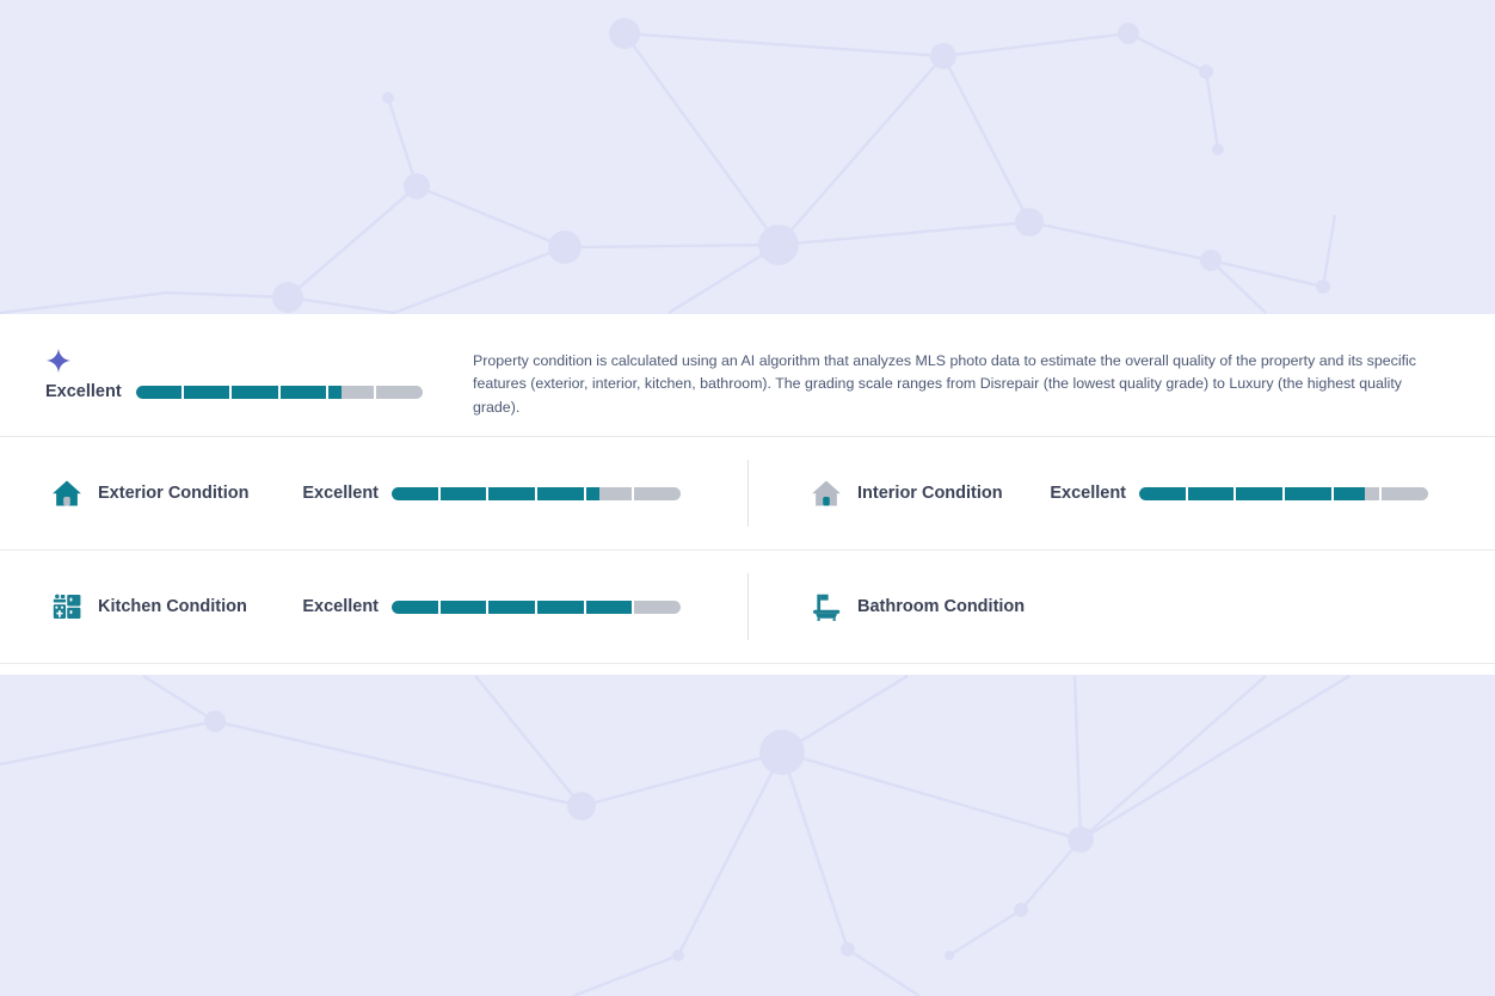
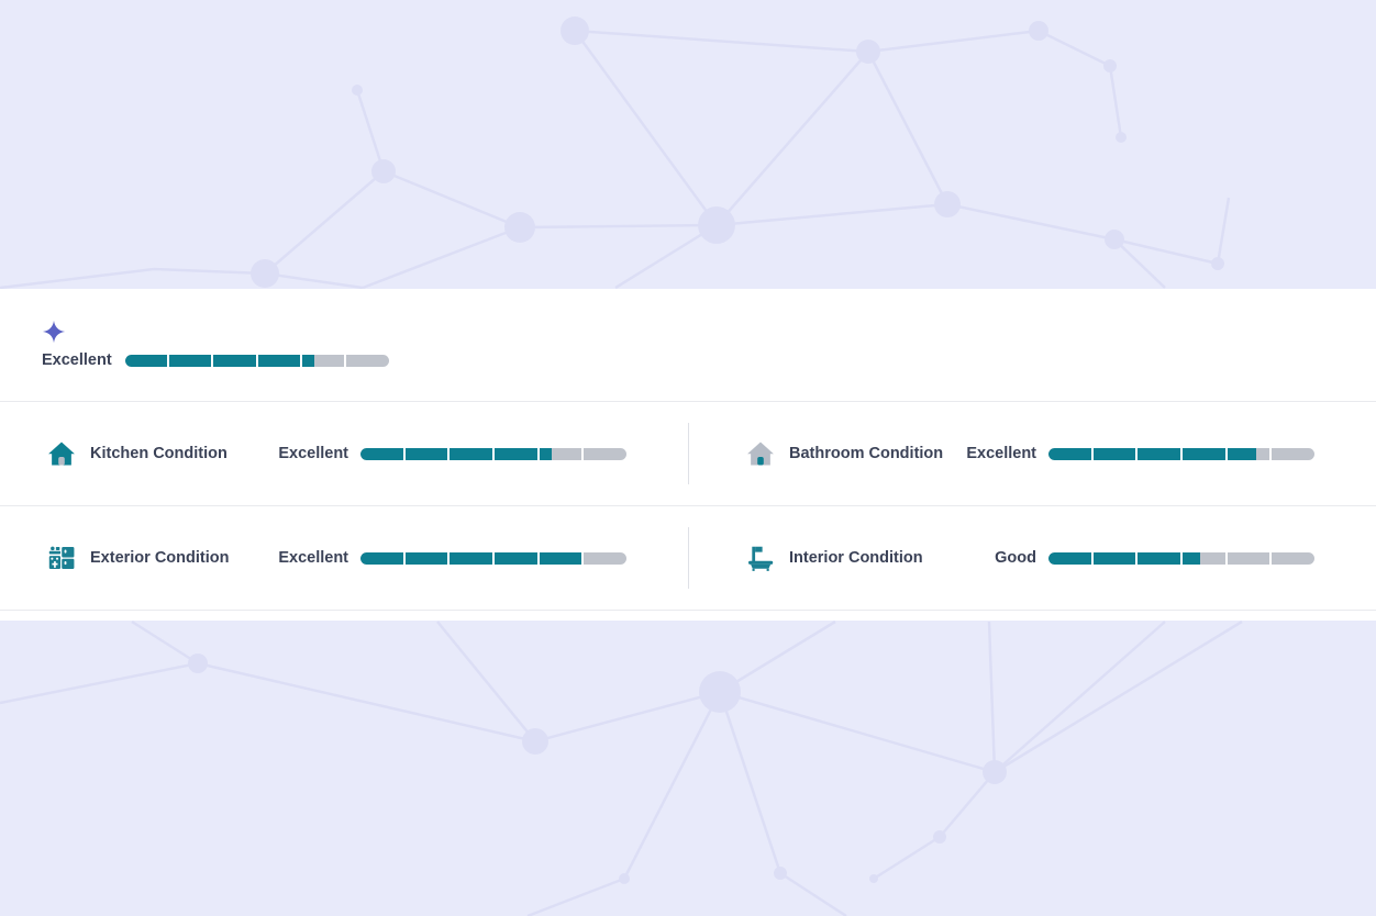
  Excellent
- Property condition is calculated using an AI algorithm that analyzes MLS photo data to estimate the overall quality of the property and its specific features (exterior, interior, kitchen, bathroom). The grading scale ranges from Disrepair (the lowest quality grade) to Luxury (the highest quality grade).
- Exterior Condition
+ Kitchen Condition
  Excellent
- Interior Condition
+ Bathroom Condition
  Excellent
- Kitchen Condition
+ Exterior Condition
  Excellent
- Bathroom Condition
+ Interior Condition
+ Good
